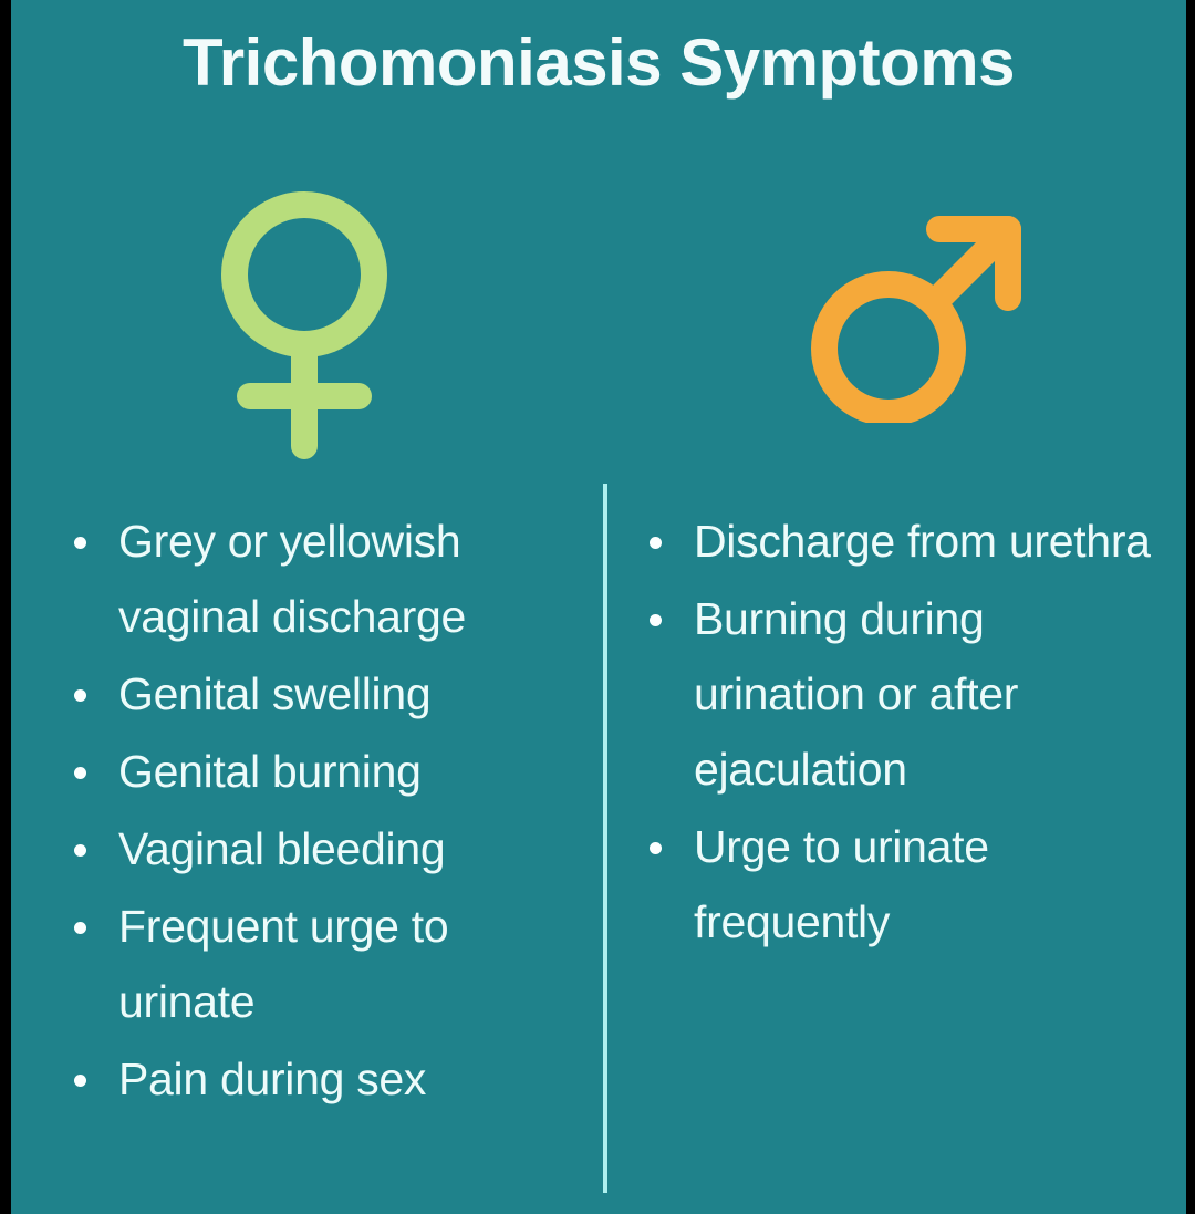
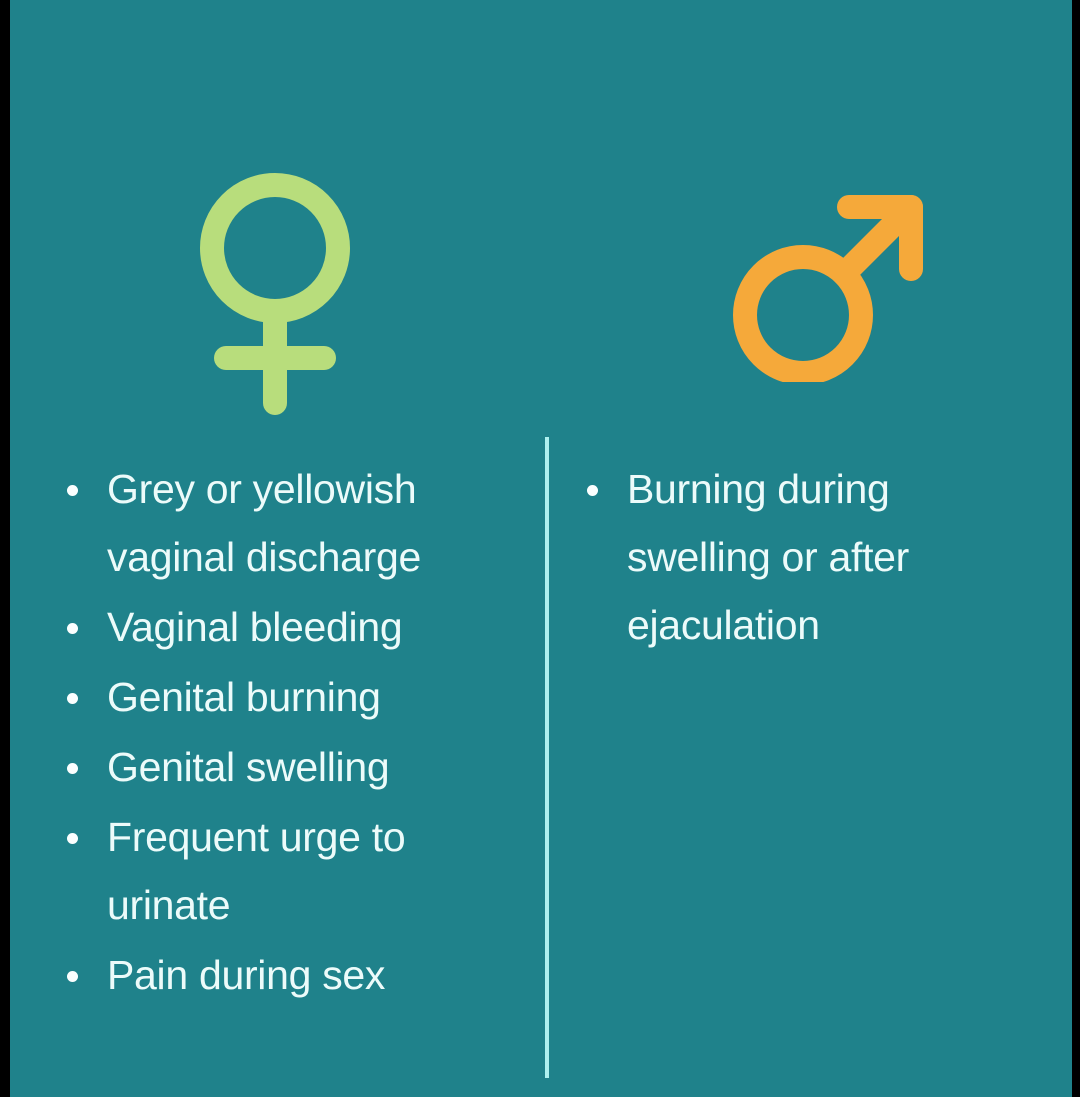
- Trichomoniasis Symptoms
  Grey or yellowish vaginal discharge
- Genital swelling
+ Vaginal bleeding
  Genital burning
- Vaginal bleeding
+ Genital swelling
  Frequent urge to urinate
  Pain during sex
- Discharge from urethra
- Burning during urination or after ejaculation
+ Burning during swelling or after ejaculation
- Urge to urinate frequently
